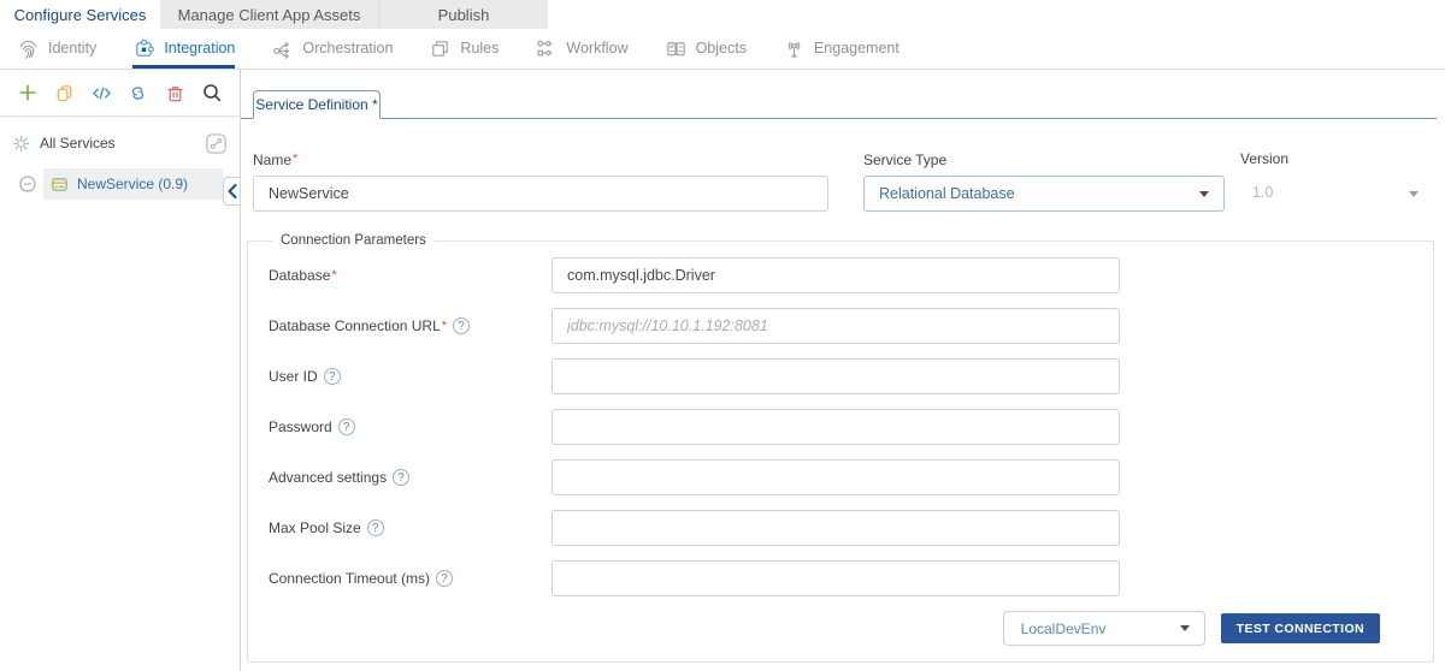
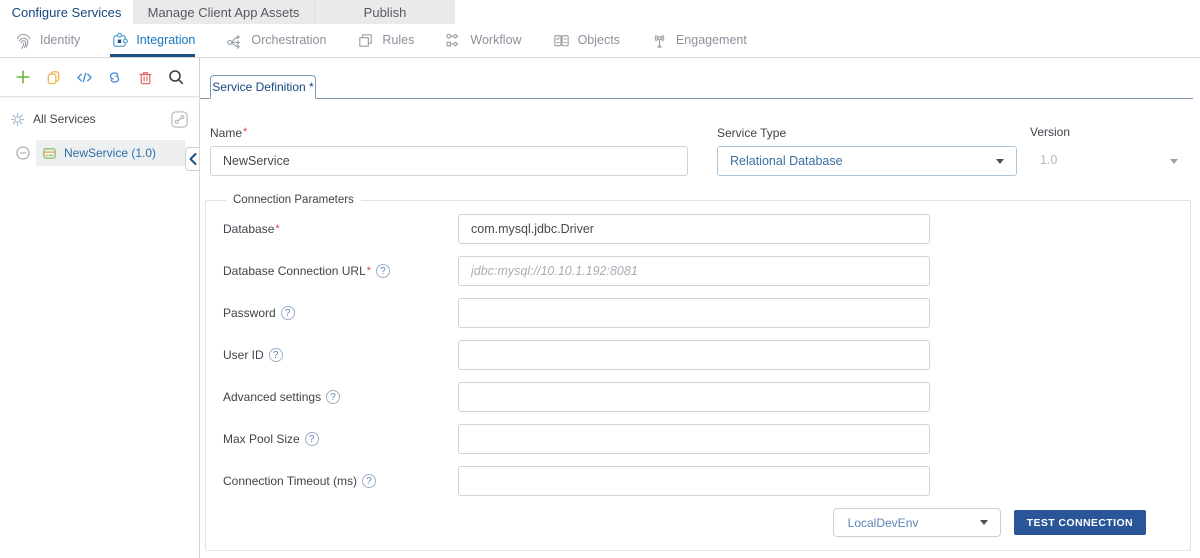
  Configure Services
  Manage Client App Assets
  Publish
  Identity
  Integration
  Orchestration
  Rules
  Workflow
  Objects
  Engagement
  All Services
- NewService (0.9)
+ NewService (1.0)
  Service Definition *
  Name*
  NewService
  Service Type
  Relational Database
  Version
  1.0
  Connection Parameters
  Database
  *
  com.mysql.jdbc.Driver
  Database Connection URL
  *
  ?
  jdbc:mysql://10.10.1.192:8081
- User ID
+ Password
  ?
- Password
+ User ID
  ?
  Advanced settings
  ?
  Max Pool Size
  ?
  Connection Timeout (ms)
  ?
  LocalDevEnv
  TEST CONNECTION
